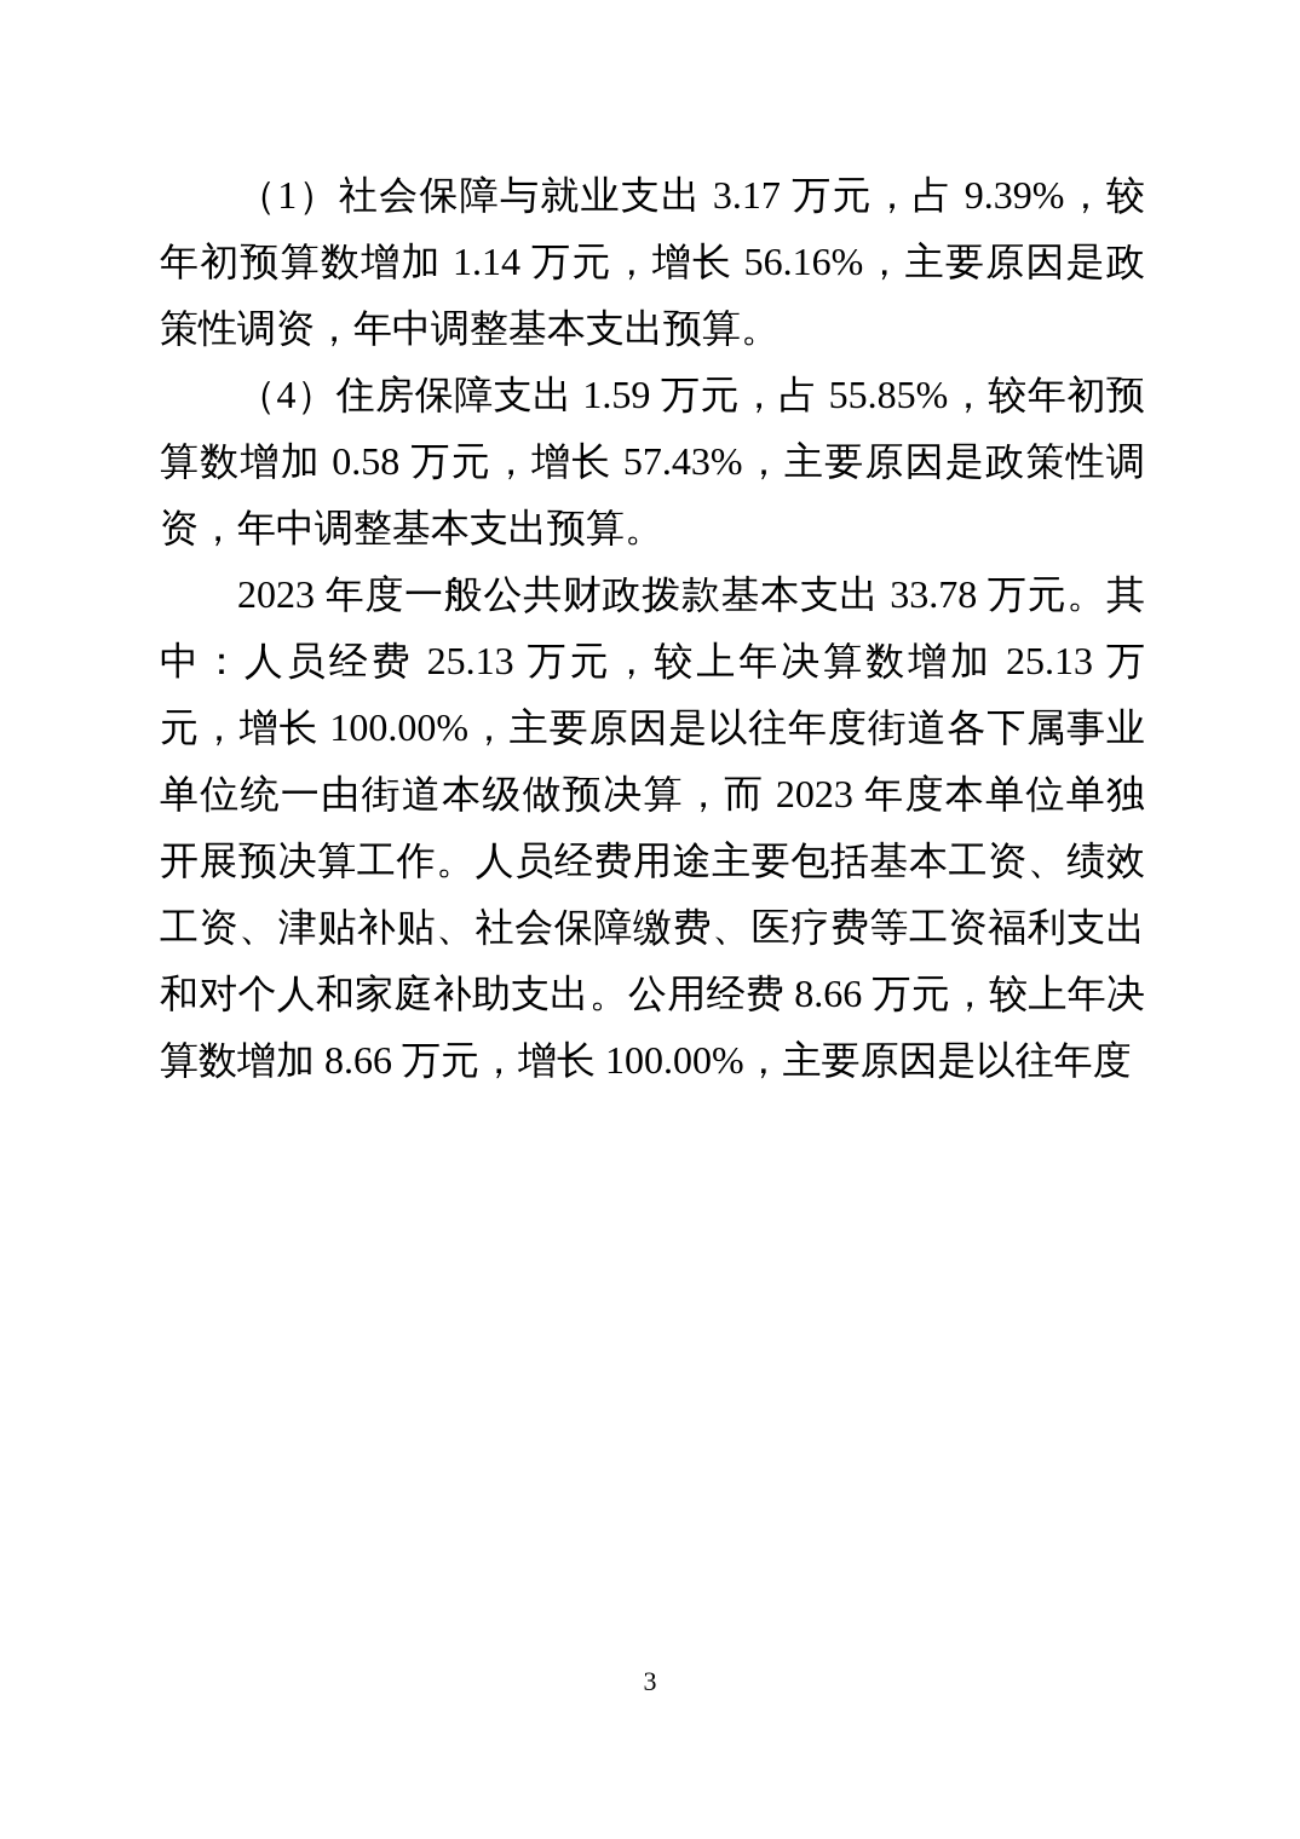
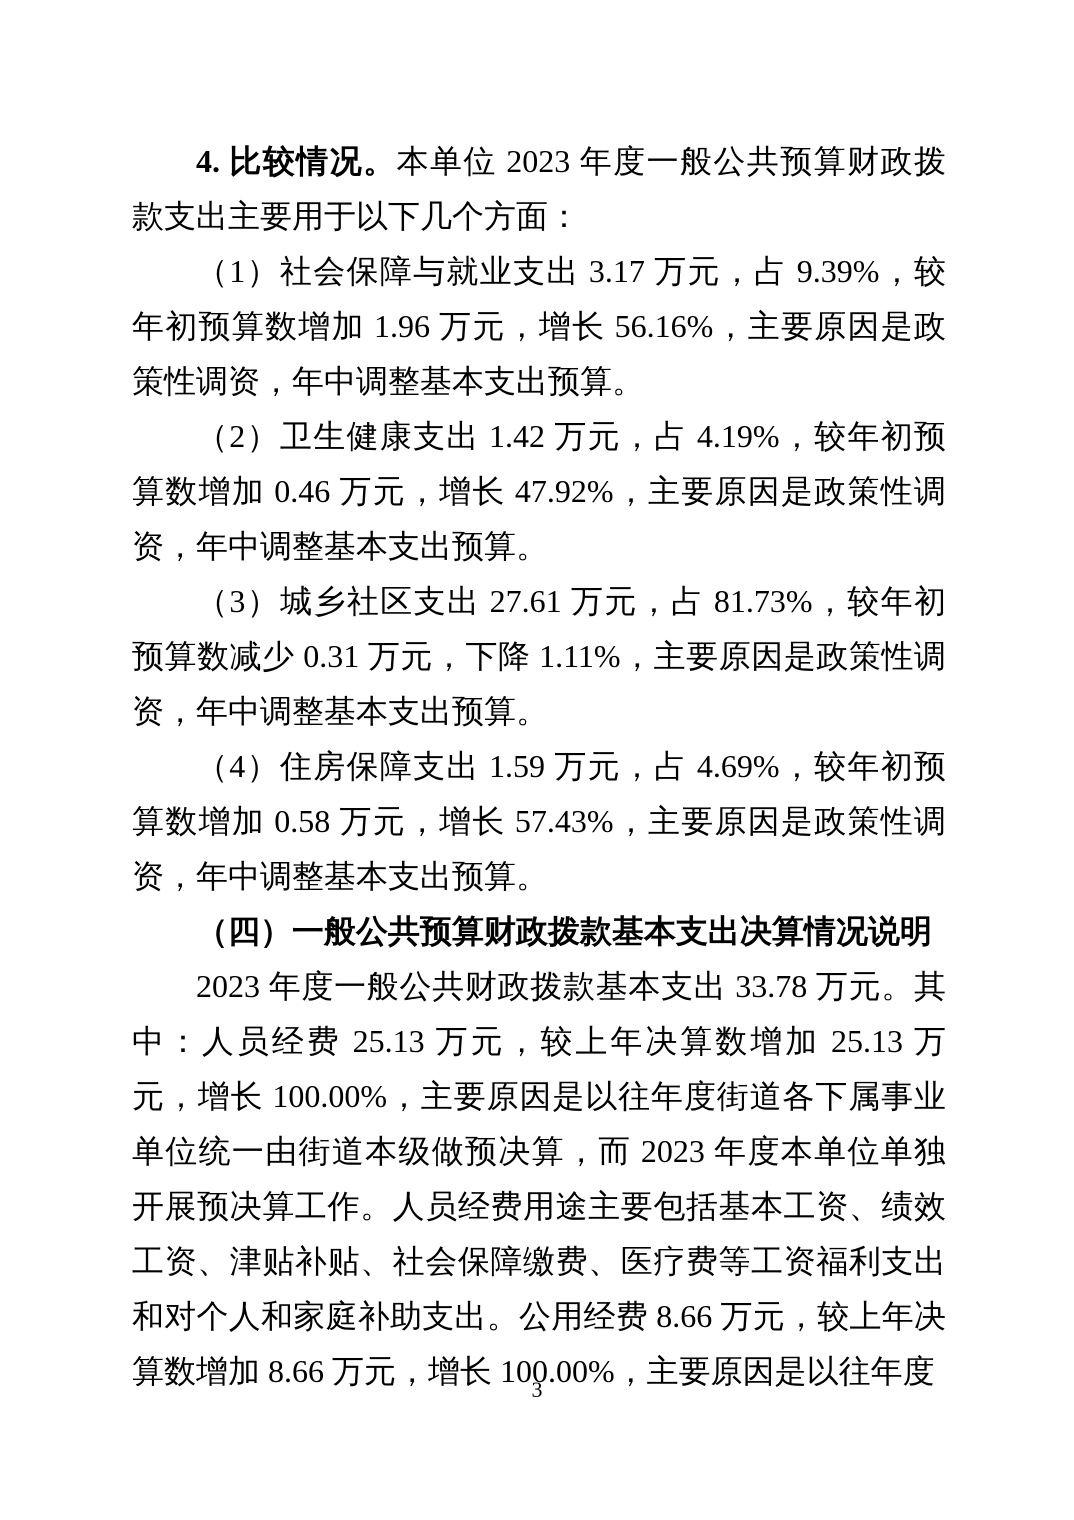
+ 4. 比较情况。本单位 2023 年度一般公共预算财政拨款支出主要用于以下几个方面：
- （1）社会保障与就业支出 3.17 万元，占 9.39%，较年初预算数增加 1.14 万元，增长 56.16%，主要原因是政策性调资，年中调整基本支出预算。
+ （1）社会保障与就业支出 3.17 万元，占 9.39%，较年初预算数增加 1.96 万元，增长 56.16%，主要原因是政策性调资，年中调整基本支出预算。
+ （2）卫生健康支出 1.42 万元，占 4.19%，较年初预算数增加 0.46 万元，增长 47.92%，主要原因是政策性调资，年中调整基本支出预算。
+ （3）城乡社区支出 27.61 万元，占 81.73%，较年初预算数减少 0.31 万元，下降 1.11%，主要原因是政策性调资，年中调整基本支出预算。
- （4）住房保障支出 1.59 万元，占 55.85%，较年初预算数增加 0.58 万元，增长 57.43%，主要原因是政策性调资，年中调整基本支出预算。
+ （4）住房保障支出 1.59 万元，占 4.69%，较年初预算数增加 0.58 万元，增长 57.43%，主要原因是政策性调资，年中调整基本支出预算。
+ （四）一般公共预算财政拨款基本支出决算情况说明
  2023 年度一般公共财政拨款基本支出 33.78 万元。其中：人员经费 25.13 万元，较上年决算数增加 25.13 万元，增长 100.00%，主要原因是以往年度街道各下属事业单位统一由街道本级做预决算，而 2023 年度本单位单独开展预决算工作。人员经费用途主要包括基本工资、绩效工资、津贴补贴、社会保障缴费、医疗费等工资福利支出和对个人和家庭补助支出。公用经费 8.66 万元，较上年决算数增加 8.66 万元，增长 100.00%，主要原因是以往年度
  3
